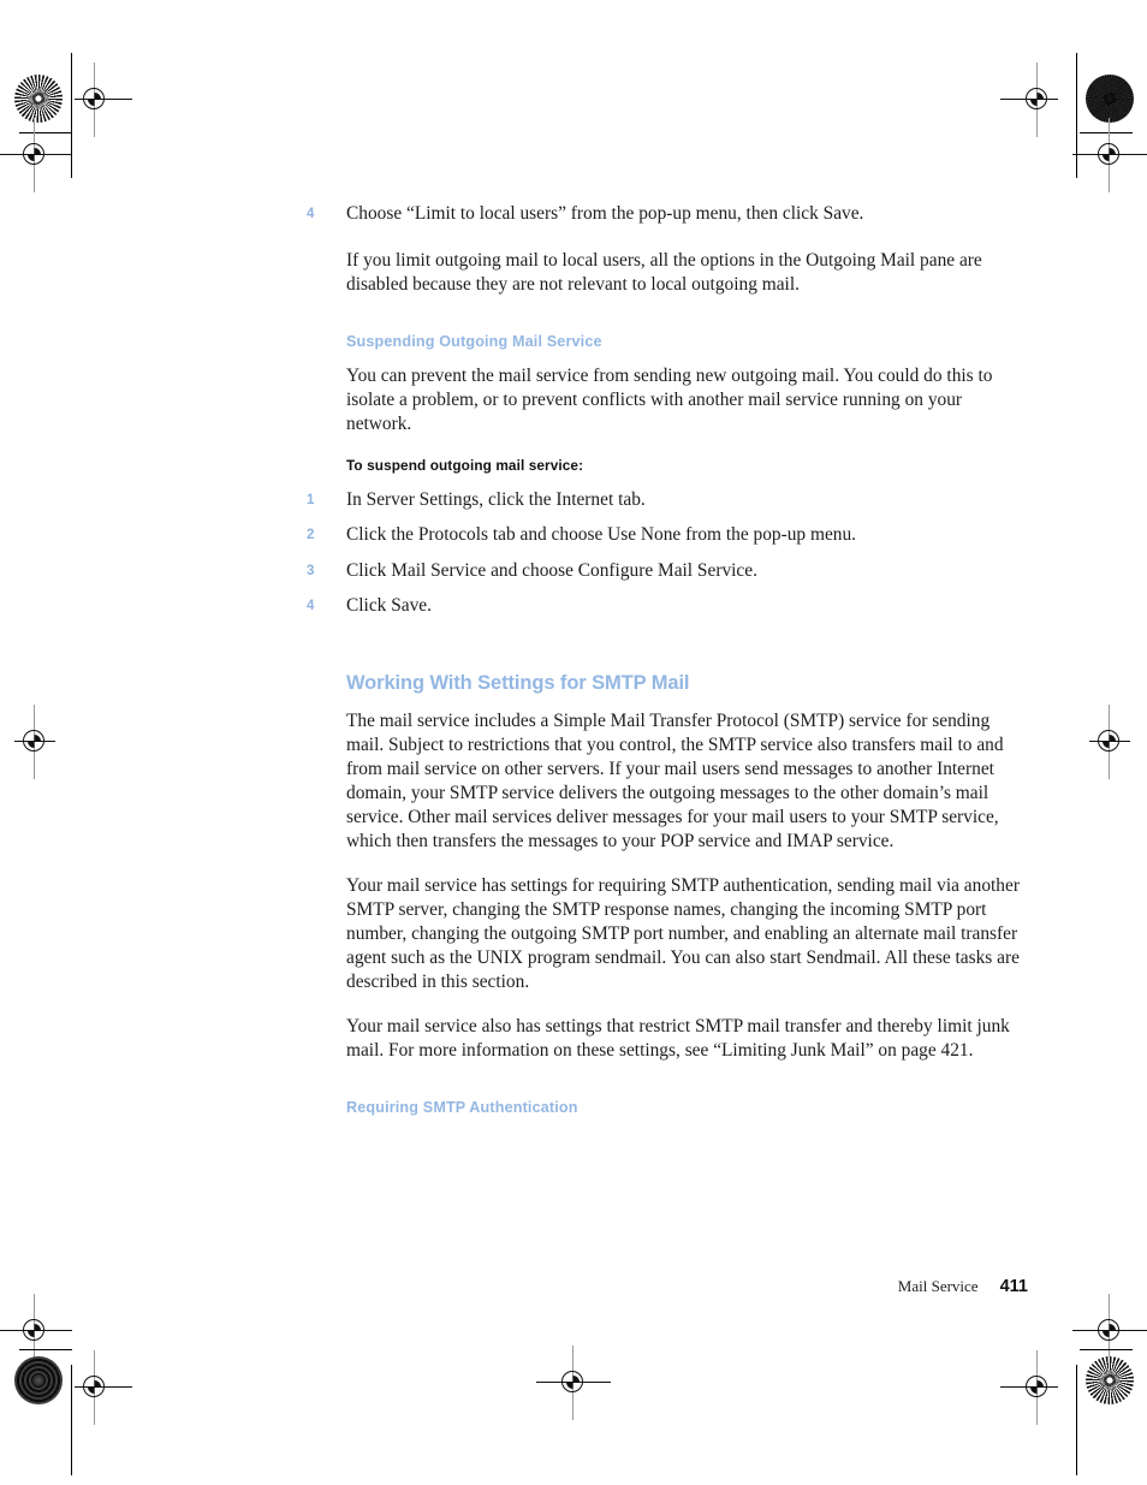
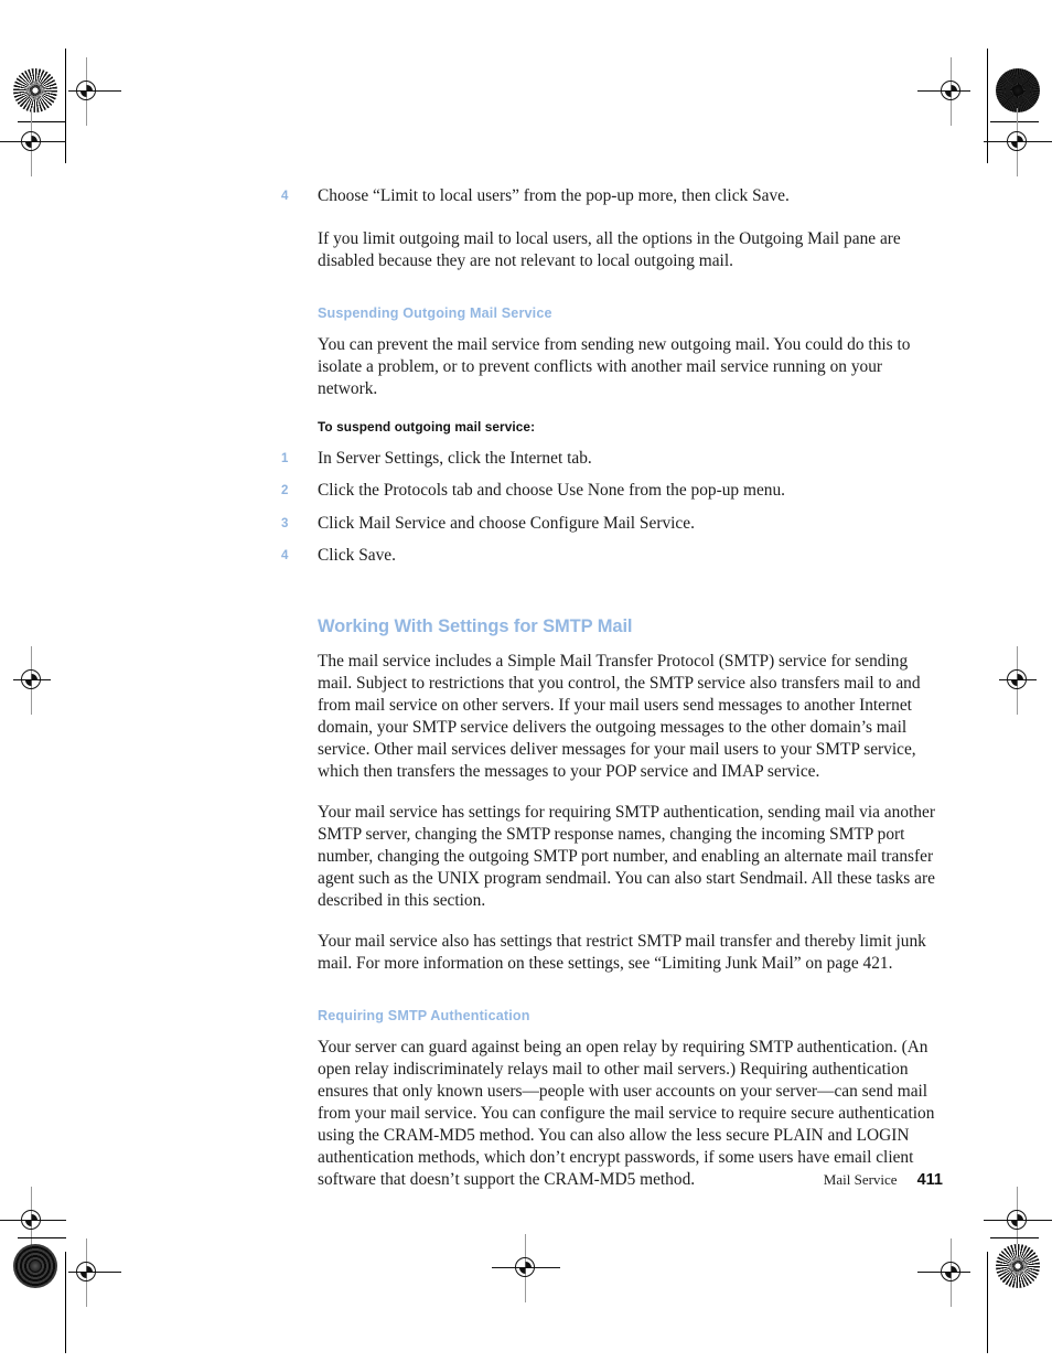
  4
- Choose “Limit to local users” from the pop-up menu, then click Save.
+ Choose “Limit to local users” from the pop-up more, then click Save.
  If you limit outgoing mail to local users, all the options in the Outgoing Mail pane are disabled because they are not relevant to local outgoing mail.
  Suspending Outgoing Mail Service
  You can prevent the mail service from sending new outgoing mail. You could do this to isolate a problem, or to prevent conflicts with another mail service running on your network.
  To suspend outgoing mail service:
  1
  In Server Settings, click the Internet tab.
  2
  Click the Protocols tab and choose Use None from the pop-up menu.
  3
  Click Mail Service and choose Configure Mail Service.
  4
  Click Save.
  Working With Settings for SMTP Mail
  The mail service includes a Simple Mail Transfer Protocol (SMTP) service for sending mail. Subject to restrictions that you control, the SMTP service also transfers mail to and from mail service on other servers. If your mail users send messages to another Internet domain, your SMTP service delivers the outgoing messages to the other domain’s mail service. Other mail services deliver messages for your mail users to your SMTP service, which then transfers the messages to your POP service and IMAP service.
  Your mail service has settings for requiring SMTP authentication, sending mail via another SMTP server, changing the SMTP response names, changing the incoming SMTP port number, changing the outgoing SMTP port number, and enabling an alternate mail transfer agent such as the UNIX program sendmail. You can also start Sendmail. All these tasks are described in this section.
  Your mail service also has settings that restrict SMTP mail transfer and thereby limit junk mail. For more information on these settings, see “Limiting Junk Mail” on page 421.
  Requiring SMTP Authentication
+ Your server can guard against being an open relay by requiring SMTP authentication. (An open relay indiscriminately relays mail to other mail servers.) Requiring authentication ensures that only known users—people with user accounts on your server—can send mail from your mail service. You can configure the mail service to require secure authentication using the CRAM-MD5 method. You can also allow the less secure PLAIN and LOGIN authentication methods, which don’t encrypt passwords, if some users have email client software that doesn’t support the CRAM-MD5 method.
  Mail Service
  411
